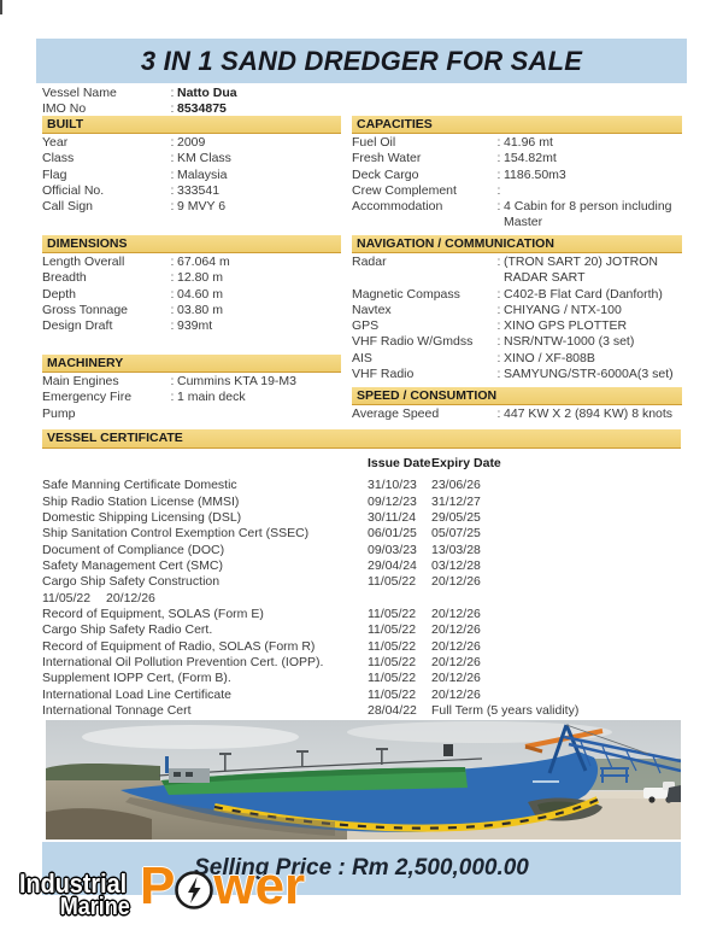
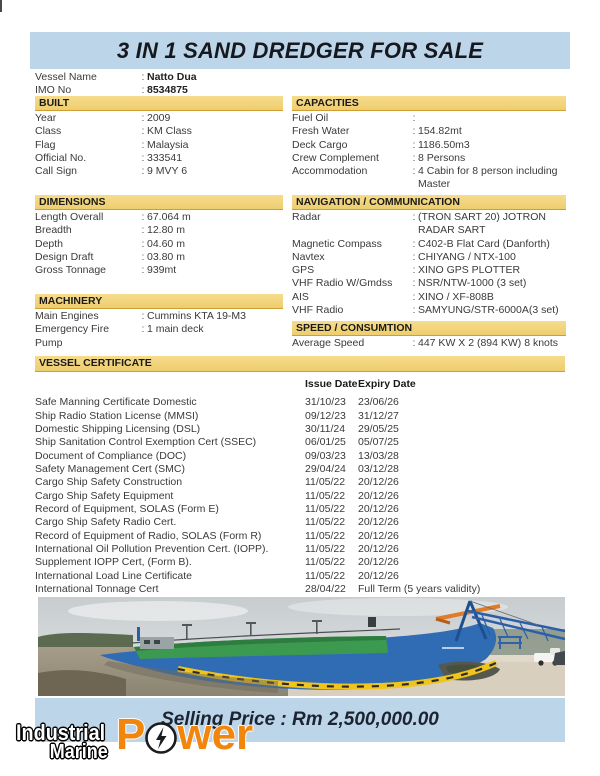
  3 IN 1 SAND DREDGER FOR SALE
  Vessel Name
  :
  Natto Dua
  IMO No
  :
  8534875
  BUILT
  Year
  :
  2009
  Class
  :
  KM Class
  Flag
  :
  Malaysia
  Official No.
  :
  333541
  Call Sign
  :
  9 MVY 6
  CAPACITIES
  Fuel Oil
  :
- 41.96 mt
  Fresh Water
  :
  154.82mt
  Deck Cargo
  :
  1186.50m3
  Crew Complement
  :
+ 8 Persons
  Accommodation
  :
  4 Cabin for 8 person including Master
  DIMENSIONS
  Length Overall
  :
  67.064 m
  Breadth
  :
  12.80 m
  Depth
  :
  04.60 m
- Gross Tonnage
+ Design Draft
  :
  03.80 m
- Design Draft
+ Gross Tonnage
  :
  939mt
  NAVIGATION / COMMUNICATION
  Radar
  :
  (TRON SART 20) JOTRON RADAR SART
  Magnetic Compass
  :
  C402-B Flat Card (Danforth)
  Navtex
  :
  CHIYANG / NTX-100
  GPS
  :
  XINO GPS PLOTTER
  VHF Radio W/Gmdss
  :
  NSR/NTW-1000 (3 set)
  AIS
  :
  XINO / XF-808B
  VHF Radio
  :
  SAMYUNG/STR-6000A(3 set)
  MACHINERY
  Main Engines
  :
  Cummins KTA 19-M3
  Emergency Fire Pump
  :
  1 main deck
  SPEED / CONSUMTION
  Average Speed
  :
  447 KW X 2 (894 KW) 8 knots
  VESSEL CERTIFICATE
  Issue Date
  Expiry Date
  Safe Manning Certificate Domestic
  31/10/23
  23/06/26
  Ship Radio Station License (MMSI)
  09/12/23
  31/12/27
  Domestic Shipping Licensing (DSL)
  30/11/24
  29/05/25
  Ship Sanitation Control Exemption Cert (SSEC)
  06/01/25
  05/07/25
  Document of Compliance (DOC)
  09/03/23
  13/03/28
  Safety Management Cert (SMC)
  29/04/24
  03/12/28
  Cargo Ship Safety Construction
  11/05/22
  20/12/26
+ Cargo Ship Safety Equipment
  11/05/22
  20/12/26
  Record of Equipment, SOLAS (Form E)
  11/05/22
  20/12/26
  Cargo Ship Safety Radio Cert.
  11/05/22
  20/12/26
  Record of Equipment of Radio, SOLAS (Form R)
  11/05/22
  20/12/26
  International Oil Pollution Prevention Cert. (IOPP).
  11/05/22
  20/12/26
  Supplement IOPP Cert, (Form B).
  11/05/22
  20/12/26
  International Load Line Certificate
  11/05/22
  20/12/26
  International Tonnage Cert
  28/04/22
  Full Term (5 years validity)
  Selling Price : Rm 2,500,000.00
  Industrial
  Marine
  P
  wer
